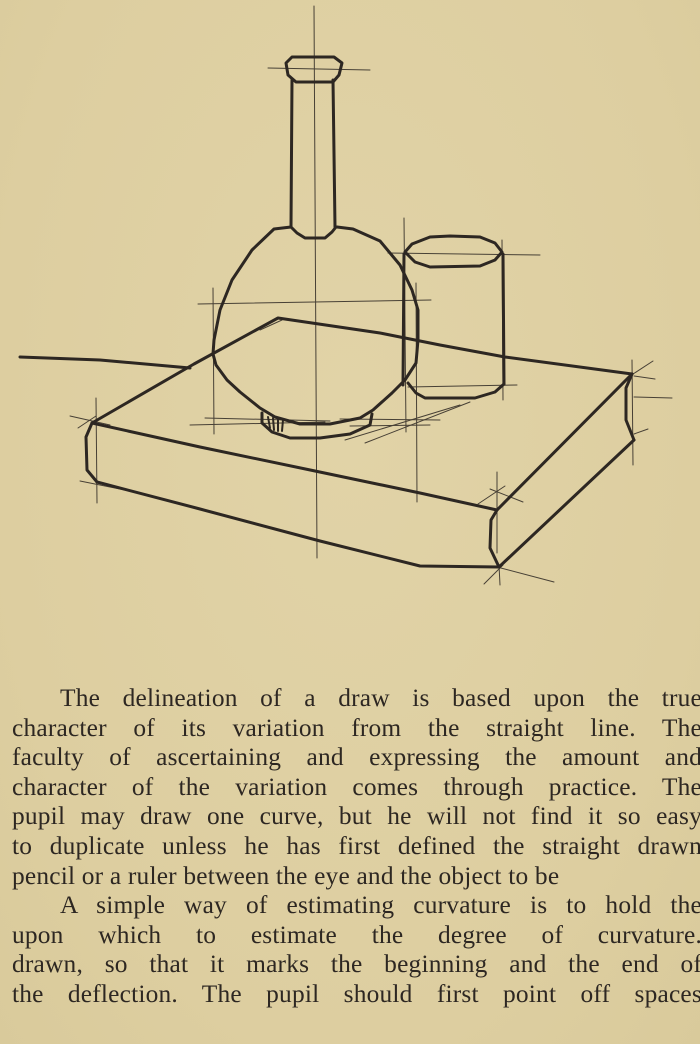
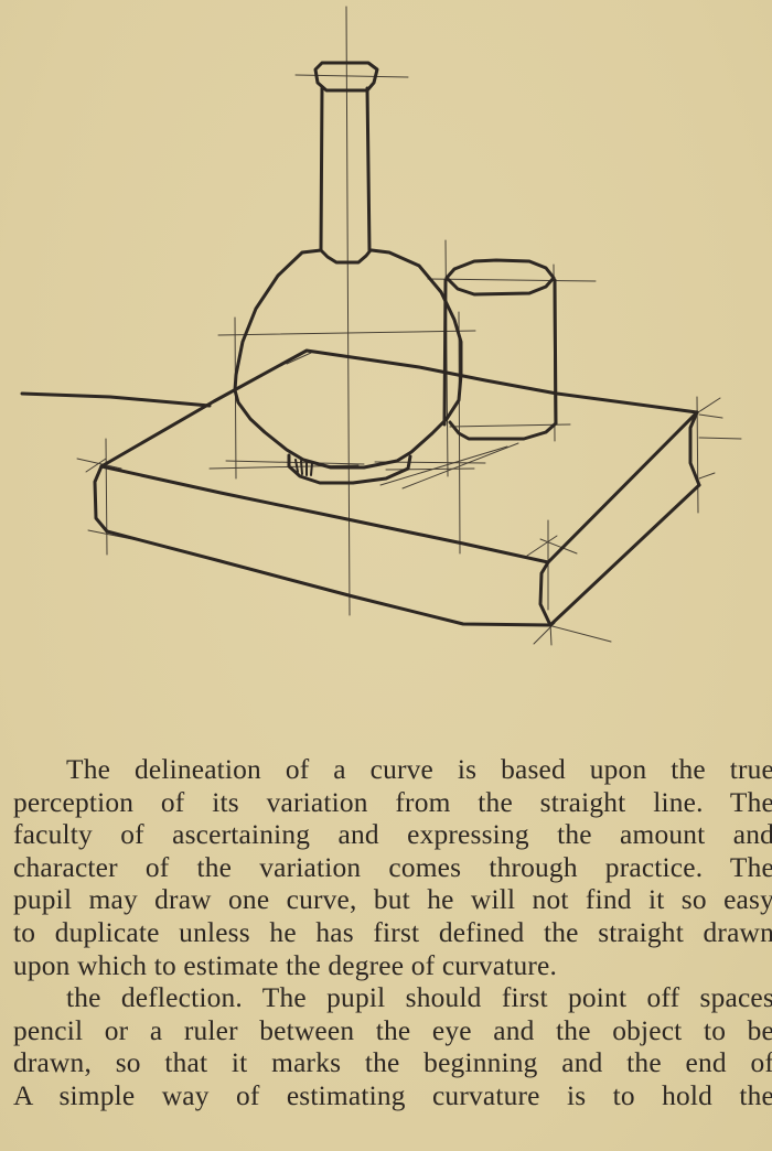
- The delineation of a draw is based upon the true
+ The delineation of a curve is based upon the true
- character of its variation from the straight line. The
+ perception of its variation from the straight line. The
  faculty of ascertaining and expressing the amount and
  character of the variation comes through practice. The
  pupil may draw one curve, but he will not find it so easy
  to duplicate unless he has first defined the straight drawn
- pencil or a ruler between the eye and the object to be
+ upon which to estimate the degree of curvature.
- A simple way of estimating curvature is to hold the
+ the deflection. The pupil should first point off spaces
- upon which to estimate the degree of curvature.
+ pencil or a ruler between the eye and the object to be
  drawn, so that it marks the beginning and the end of
- the deflection. The pupil should first point off spaces
+ A simple way of estimating curvature is to hold the
